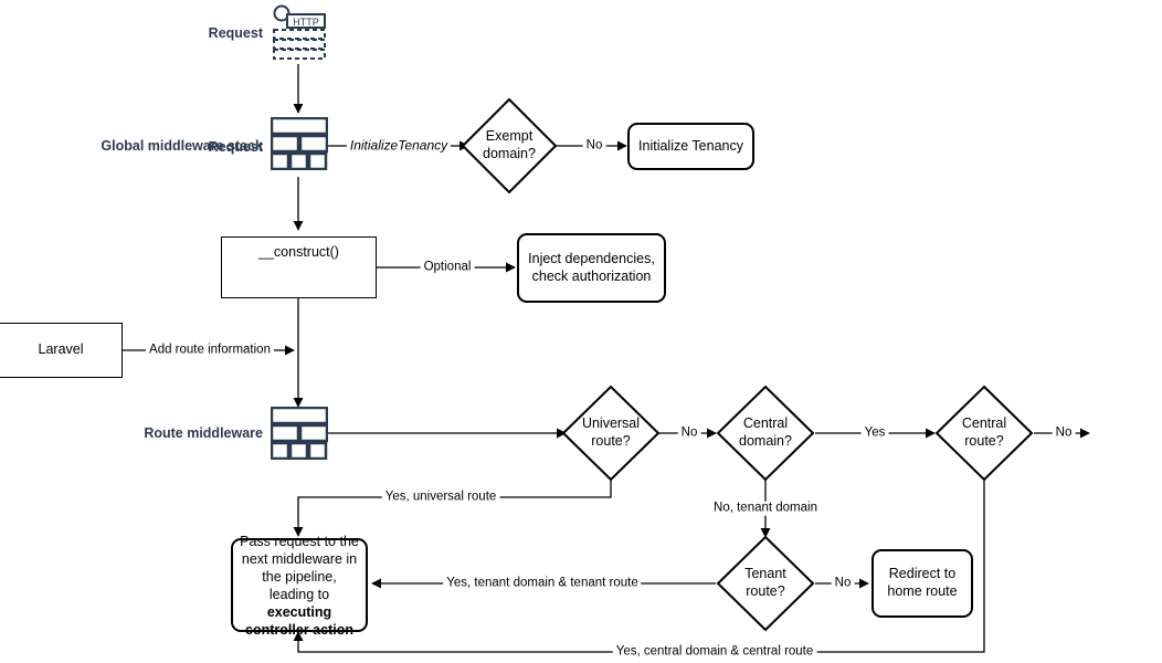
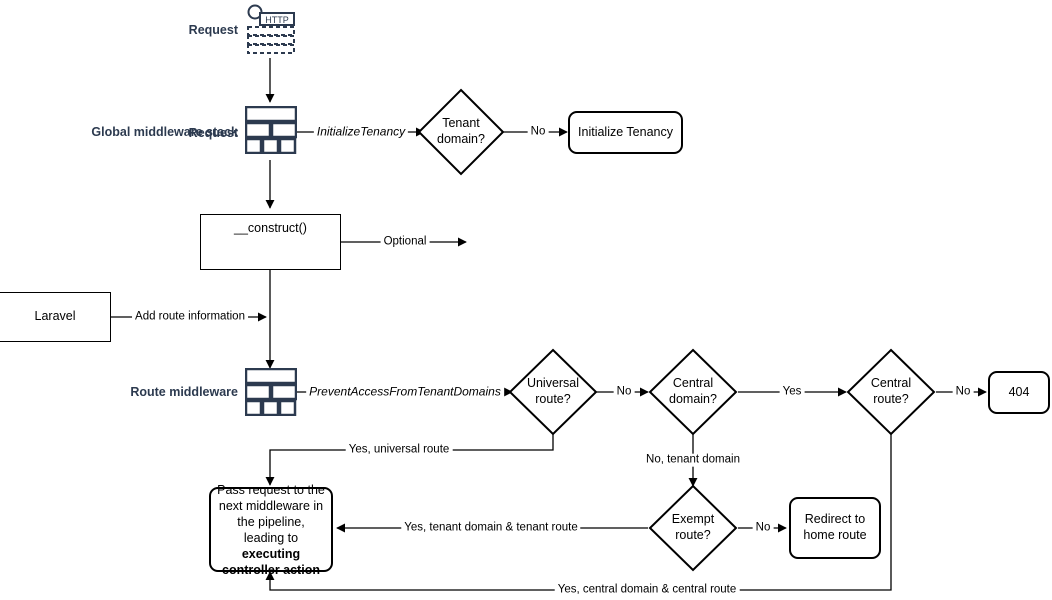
  Request
  Request
  HTTP
  Global middleware stack
  Route middleware
- Exempt
+ Tenant
  domain?
  Initialize Tenancy
  __construct()
- Inject dependencies,
- check authorization
  Laravel
  Universal
  route?
  Central
  domain?
  Central
  route?
+ 404
- Tenant
+ Exempt
  route?
  Redirect to
  home route
  Pass request to the next middleware in the pipeline, leading to executing controller action
  InitializeTenancy
  No
  Optional
  Add route information
+ PreventAccessFromTenantDomains
  No
  Yes
  No
  Yes, universal route
  No, tenant domain
  No
  Yes, tenant domain & tenant route
  Yes, central domain & central route
